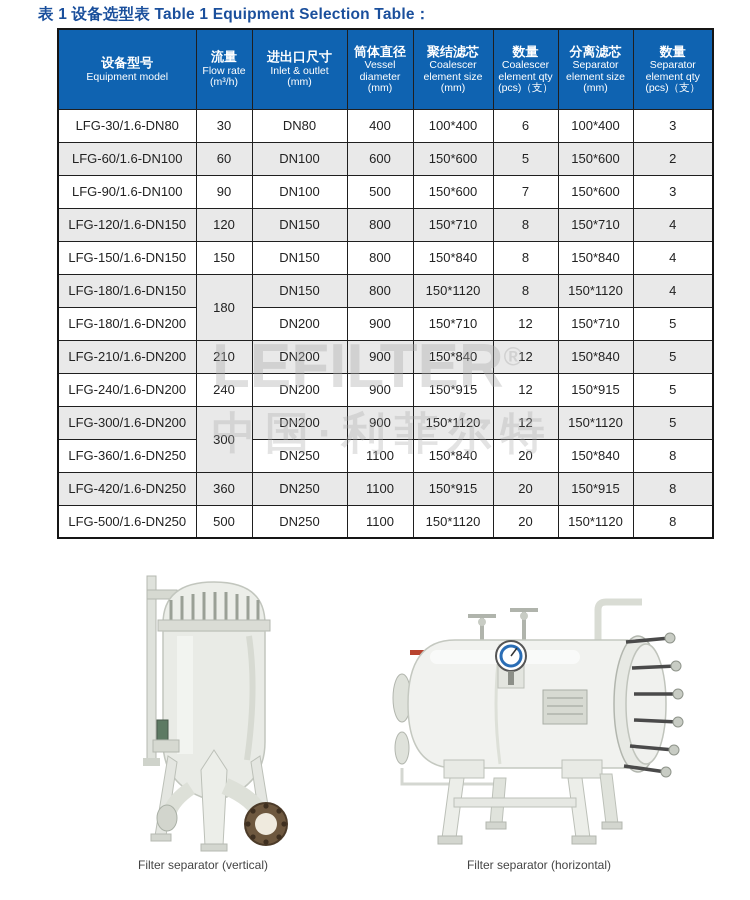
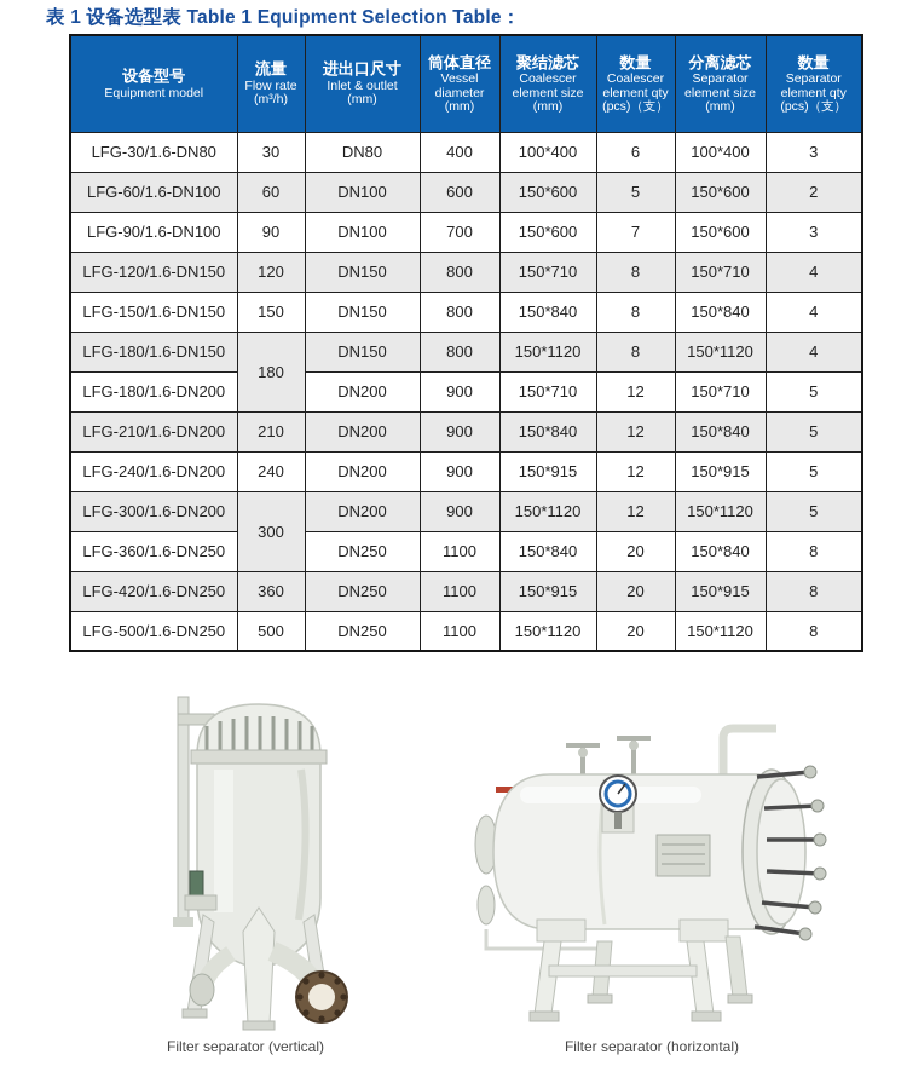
  表 1 设备选型表 Table 1 Equipment Selection Table：
  设备型号Equipment model	流量Flow rate(m³/h)	进出口尺寸Inlet & outlet(mm)	筒体直径Vessel diameter(mm)	聚结滤芯Coalescer element size(mm)	数量Coalescer element qty(pcs)（支）	分离滤芯Separator element size(mm)	数量Separator element qty(pcs)（支）
  LFG-30/1.6-DN80	30	DN80	400	100*400	6	100*400	3
  LFG-60/1.6-DN100	60	DN100	600	150*600	5	150*600	2
- LFG-90/1.6-DN100	90	DN100	500	150*600	7	150*600	3
+ LFG-90/1.6-DN100	90	DN100	700	150*600	7	150*600	3
  LFG-120/1.6-DN150	120	DN150	800	150*710	8	150*710	4
  LFG-150/1.6-DN150	150	DN150	800	150*840	8	150*840	4
  LFG-180/1.6-DN150	180	DN150	800	150*1120	8	150*1120	4
  LFG-180/1.6-DN200	DN200	900	150*710	12	150*710	5
  LFG-210/1.6-DN200	210	DN200	900	150*840	12	150*840	5
  LFG-240/1.6-DN200	240	DN200	900	150*915	12	150*915	5
  LFG-300/1.6-DN200	300	DN200	900	150*1120	12	150*1120	5
  LFG-360/1.6-DN250	DN250	1100	150*840	20	150*840	8
  LFG-420/1.6-DN250	360	DN250	1100	150*915	20	150*915	8
  LFG-500/1.6-DN250	500	DN250	1100	150*1120	20	150*1120	8
- LEFILTER®
- 中国·利菲尔特
  Filter separator (vertical)
  Filter separator (horizontal)
